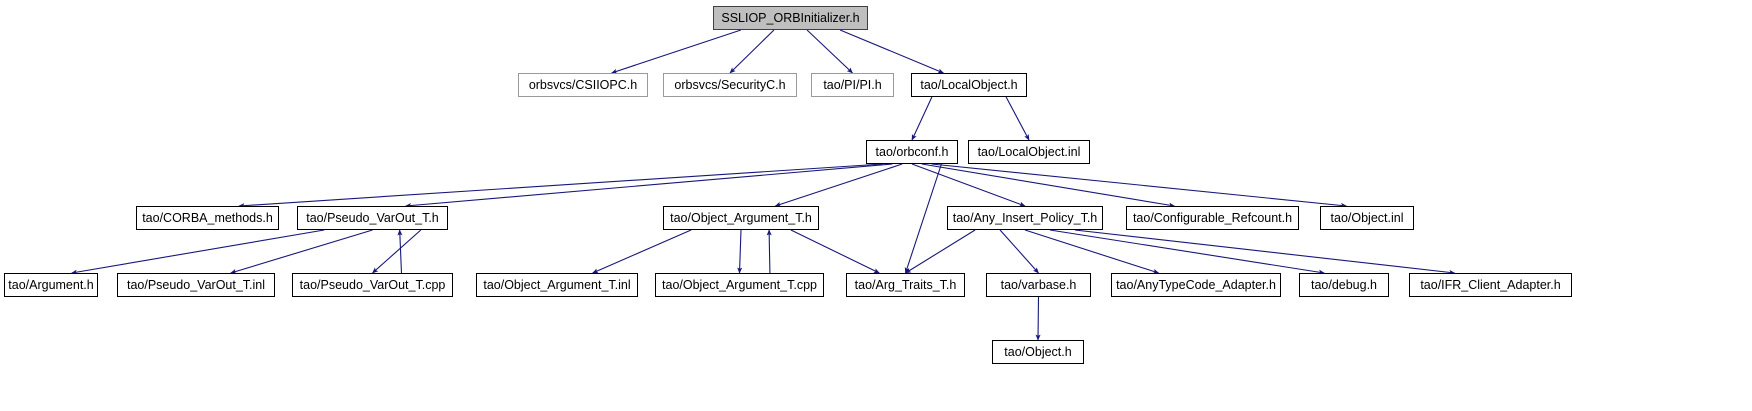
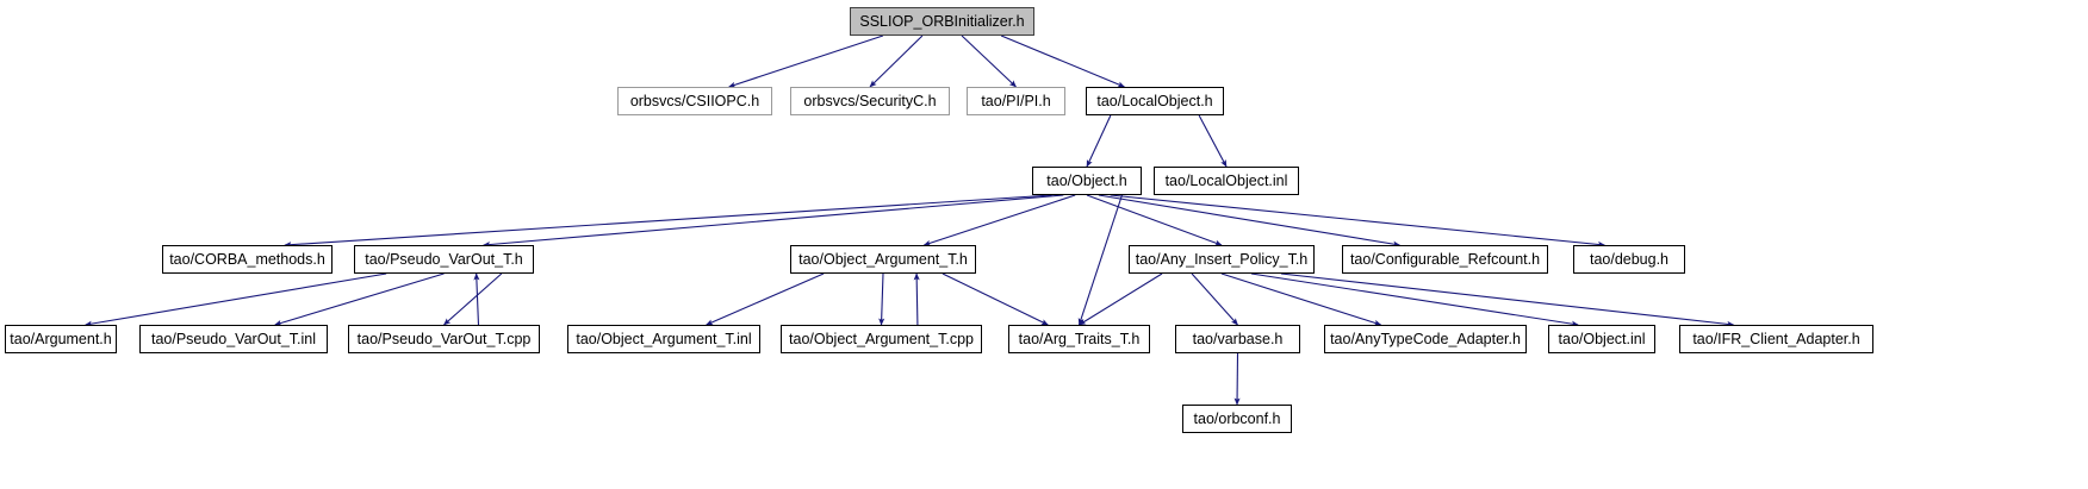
  SSLIOP_ORBInitializer.h
  orbsvcs/CSIIOPC.h
  orbsvcs/SecurityC.h
  tao/PI/PI.h
  tao/LocalObject.h
- tao/orbconf.h
+ tao/Object.h
  tao/LocalObject.inl
  tao/CORBA_methods.h
  tao/Pseudo_VarOut_T.h
  tao/Object_Argument_T.h
  tao/Any_Insert_Policy_T.h
  tao/Configurable_Refcount.h
- tao/Object.inl
+ tao/debug.h
  tao/Argument.h
  tao/Pseudo_VarOut_T.inl
  tao/Pseudo_VarOut_T.cpp
  tao/Object_Argument_T.inl
  tao/Object_Argument_T.cpp
  tao/Arg_Traits_T.h
  tao/varbase.h
  tao/AnyTypeCode_Adapter.h
- tao/debug.h
+ tao/Object.inl
  tao/IFR_Client_Adapter.h
- tao/Object.h
+ tao/orbconf.h
